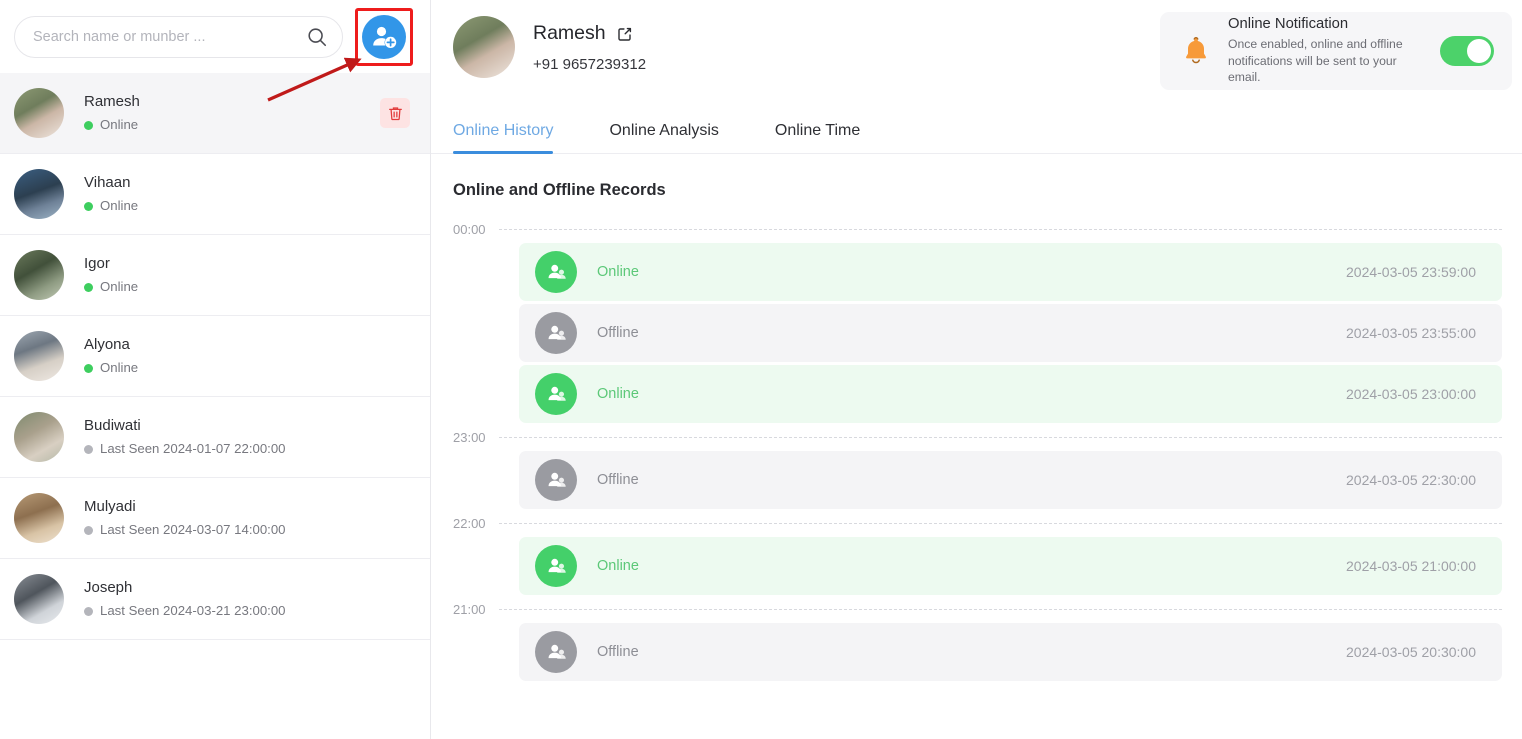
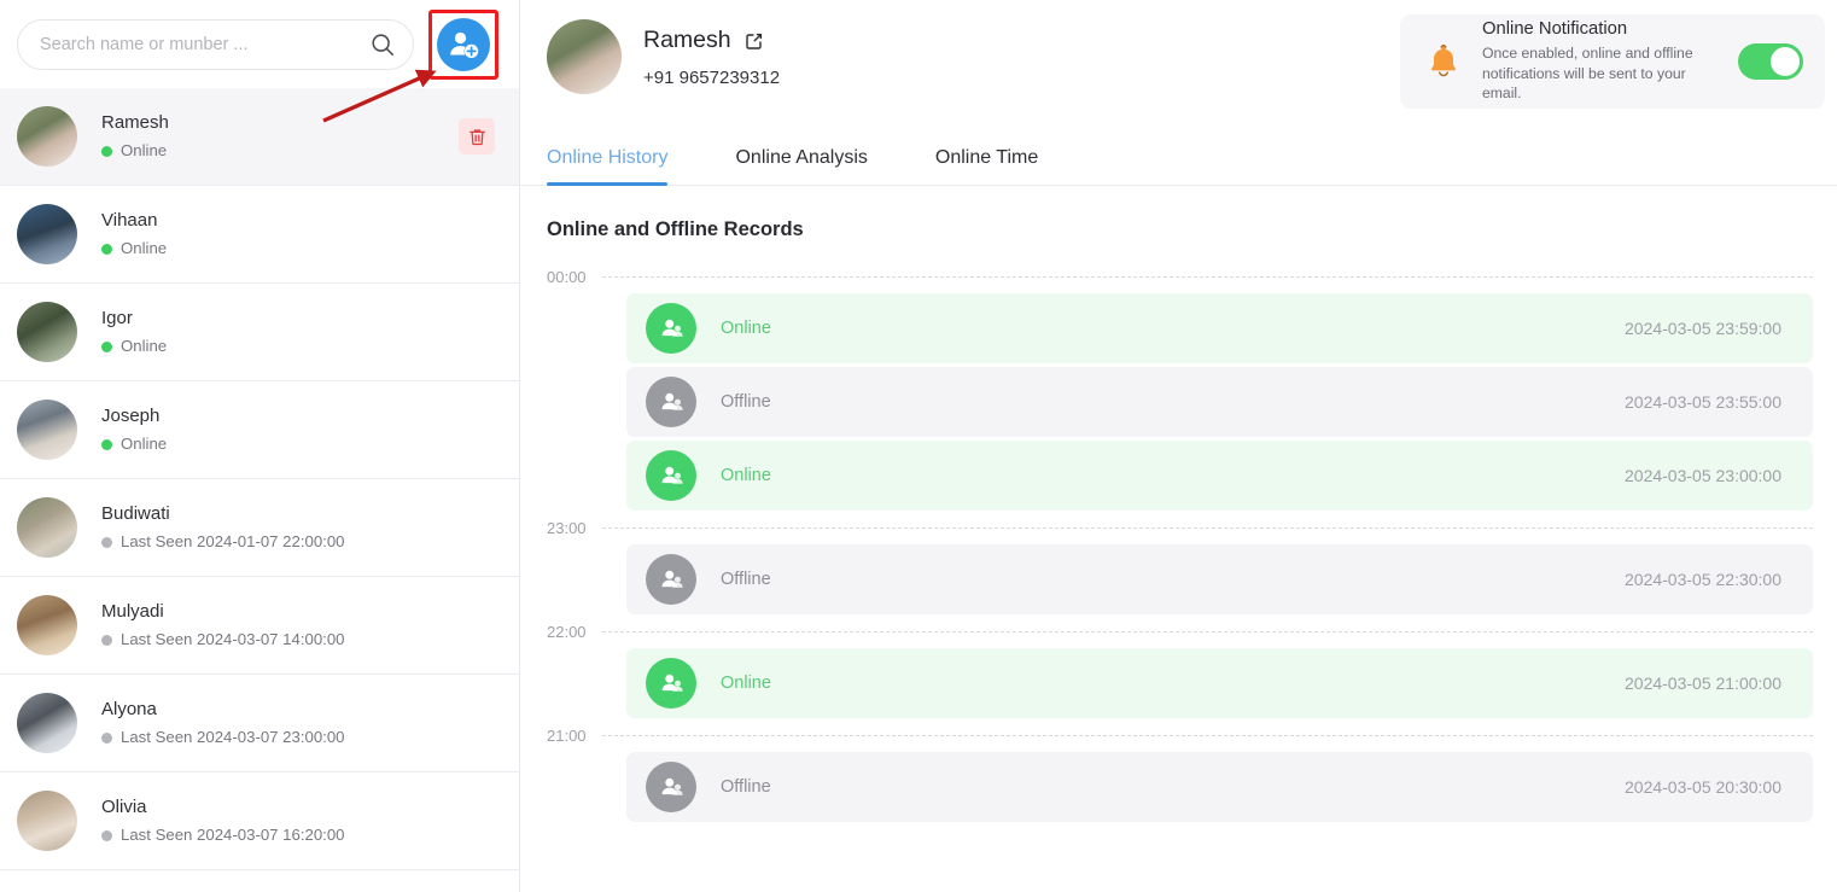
  Search name or munber ...
  Ramesh
  Online
  Vihaan
  Online
  Igor
  Online
- Alyona
+ Joseph
  Online
  Budiwati
  Last Seen 2024-01-07 22:00:00
  Mulyadi
  Last Seen 2024-03-07 14:00:00
- Joseph
+ Alyona
- Last Seen 2024-03-21 23:00:00
+ Last Seen 2024-03-07 23:00:00
+ Olivia
+ Last Seen 2024-03-07 16:20:00
  Ramesh
  +91 9657239312
  Online History
  Online Analysis
  Online Time
  Online and Offline Records
  00:00
  Online
  2024-03-05 23:59:00
  Offline
  2024-03-05 23:55:00
  Online
  2024-03-05 23:00:00
  23:00
  Offline
  2024-03-05 22:30:00
  22:00
  Online
  2024-03-05 21:00:00
  21:00
  Offline
  2024-03-05 20:30:00
  Online Notification
  Once enabled, online and offline notifications will be sent to your email.
